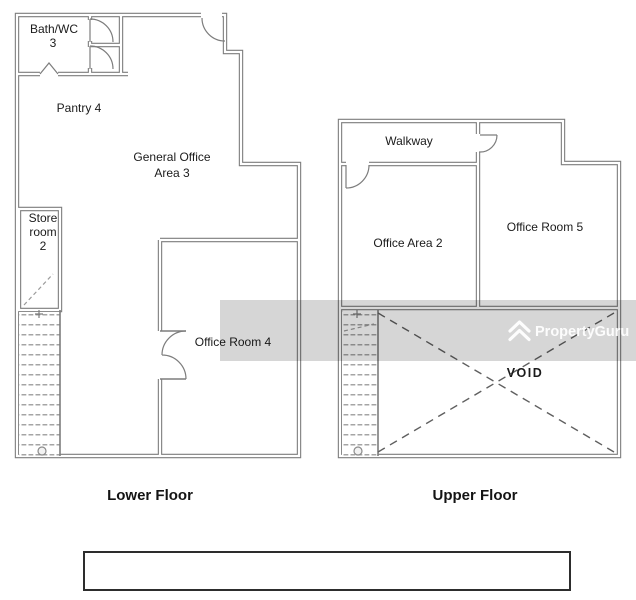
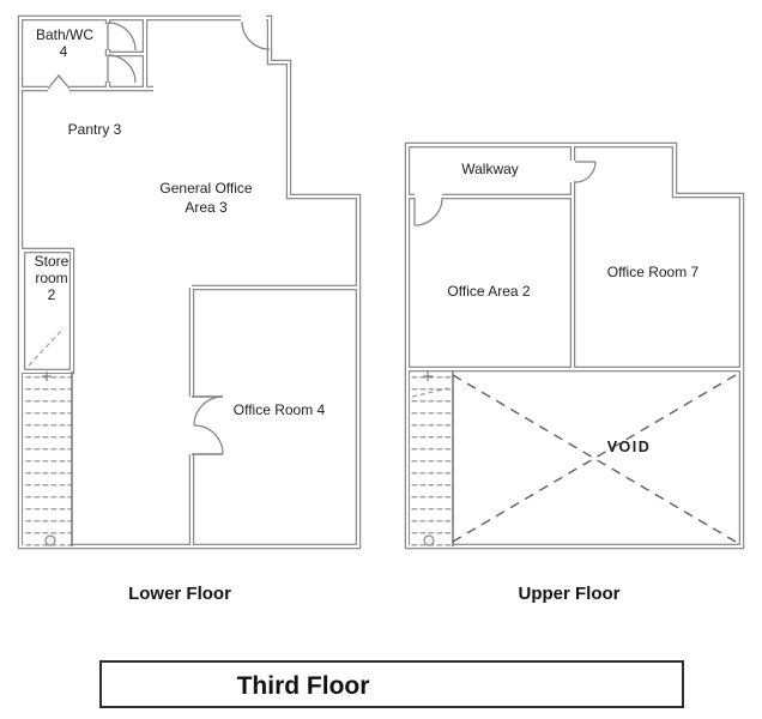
  Bath/WC
- 3
+ 4
- Pantry 4
+ Pantry 3
  General Office
  Area 3
  Store
  room
  2
  Office Room 4
  Walkway
  Office Area 2
- Office Room 5
+ Office Room 7
  VOID
- PropertyGuru
  Lower Floor
  Upper Floor
+ Third Floor
